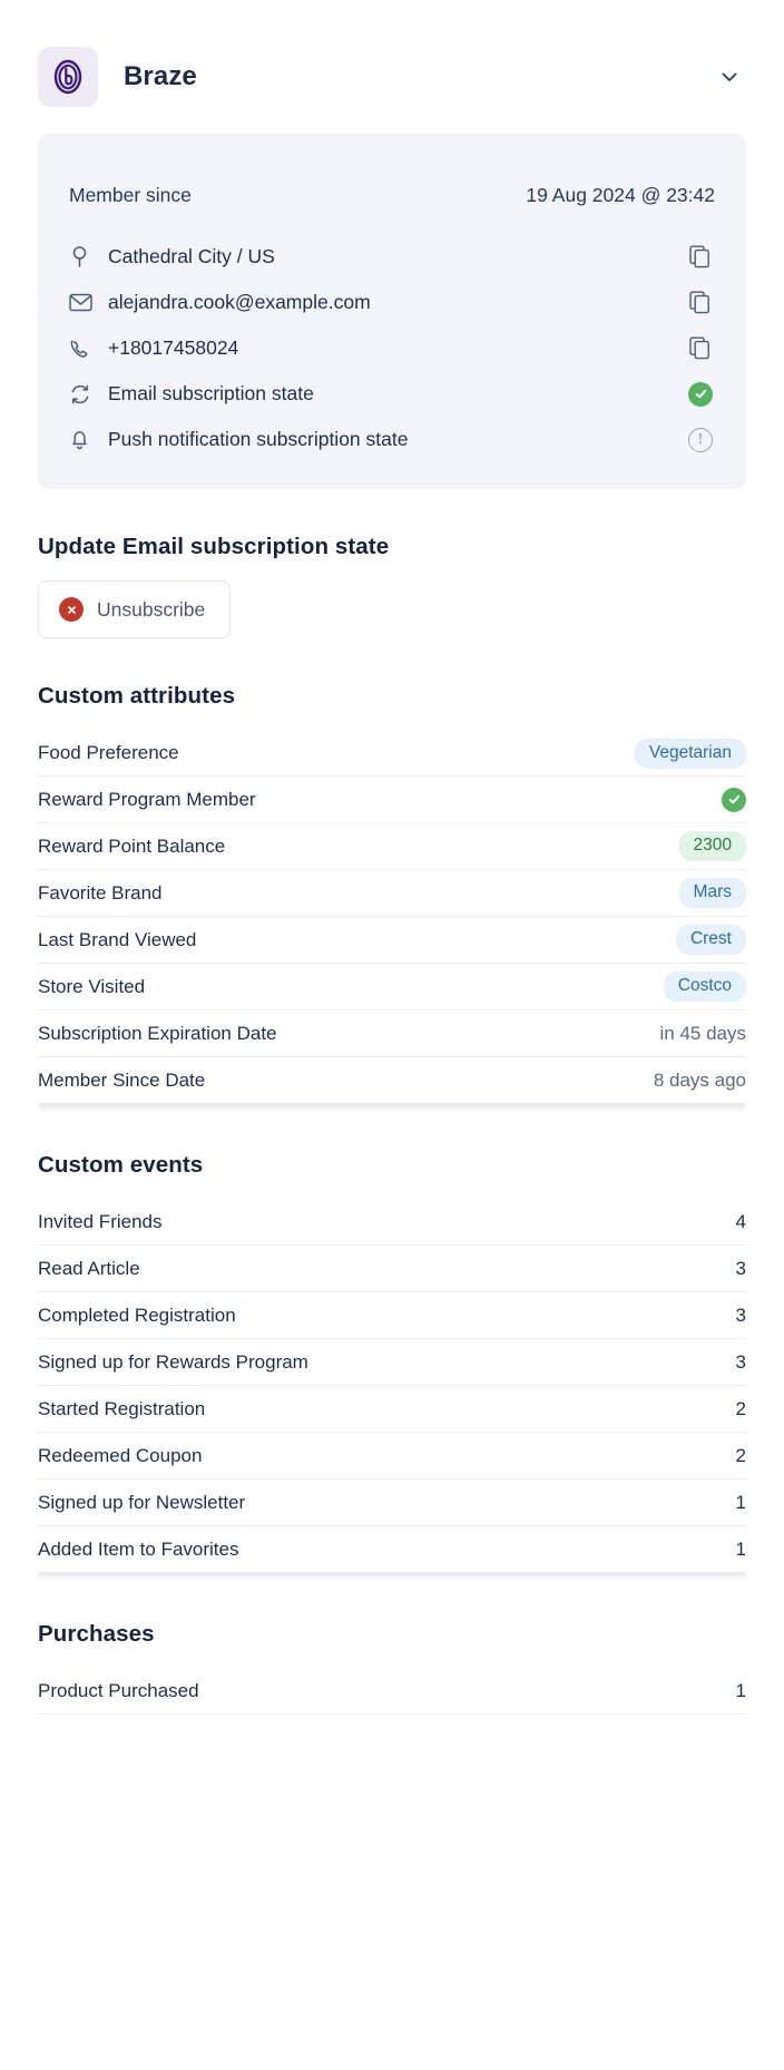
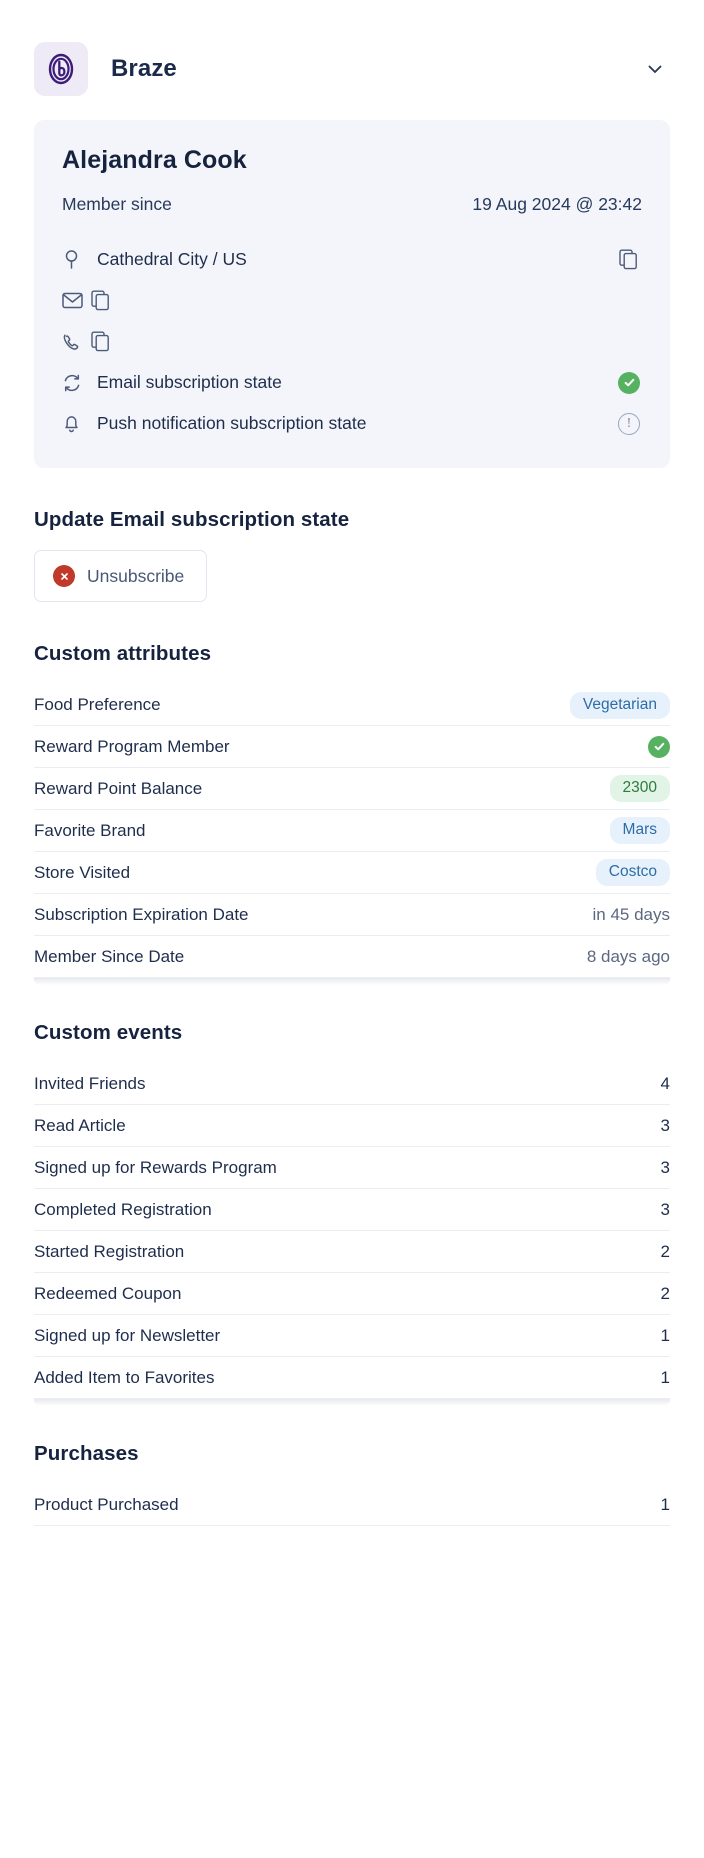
  Braze
+ Alejandra Cook
  Member since
  19 Aug 2024 @ 23:42
  Cathedral City / US
- alejandra.cook@example.com
- +18017458024
  Email subscription state
  Push notification subscription state
  !
  Update Email subscription state
  Unsubscribe
  Custom attributes
  Food Preference
  Vegetarian
  Reward Program Member
  Reward Point Balance
  2300
  Favorite Brand
  Mars
- Last Brand Viewed
- Crest
  Store Visited
  Costco
  Subscription Expiration Date
  in 45 days
  Member Since Date
  8 days ago
  Custom events
  Invited Friends
  4
  Read Article
  3
- Completed Registration
+ Signed up for Rewards Program
  3
- Signed up for Rewards Program
+ Completed Registration
  3
  Started Registration
  2
  Redeemed Coupon
  2
  Signed up for Newsletter
  1
  Added Item to Favorites
  1
  Purchases
  Product Purchased
  1
